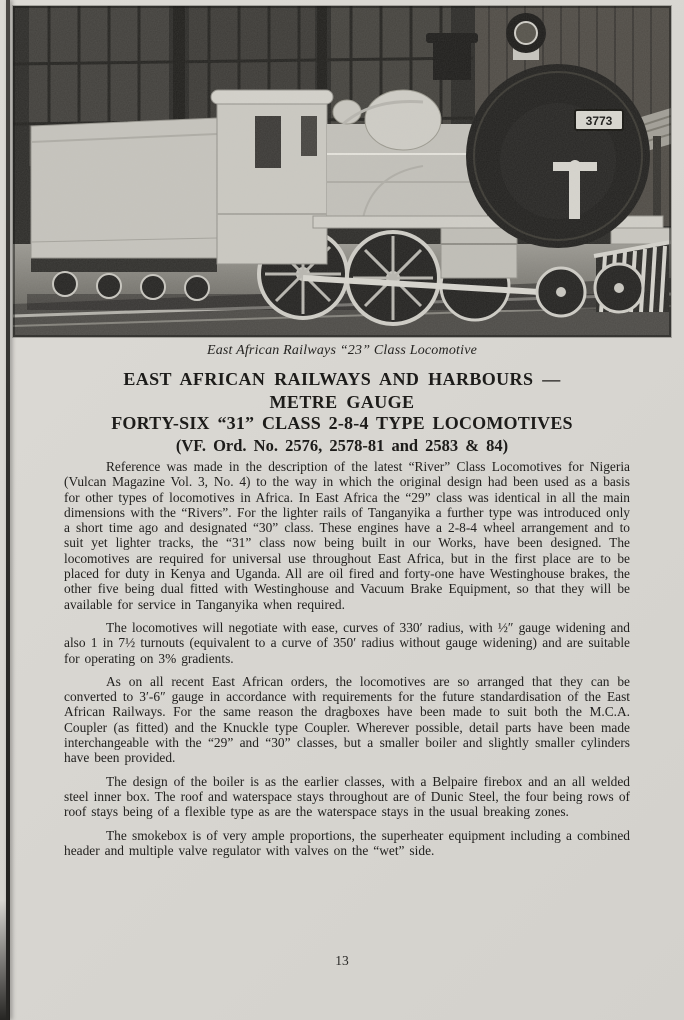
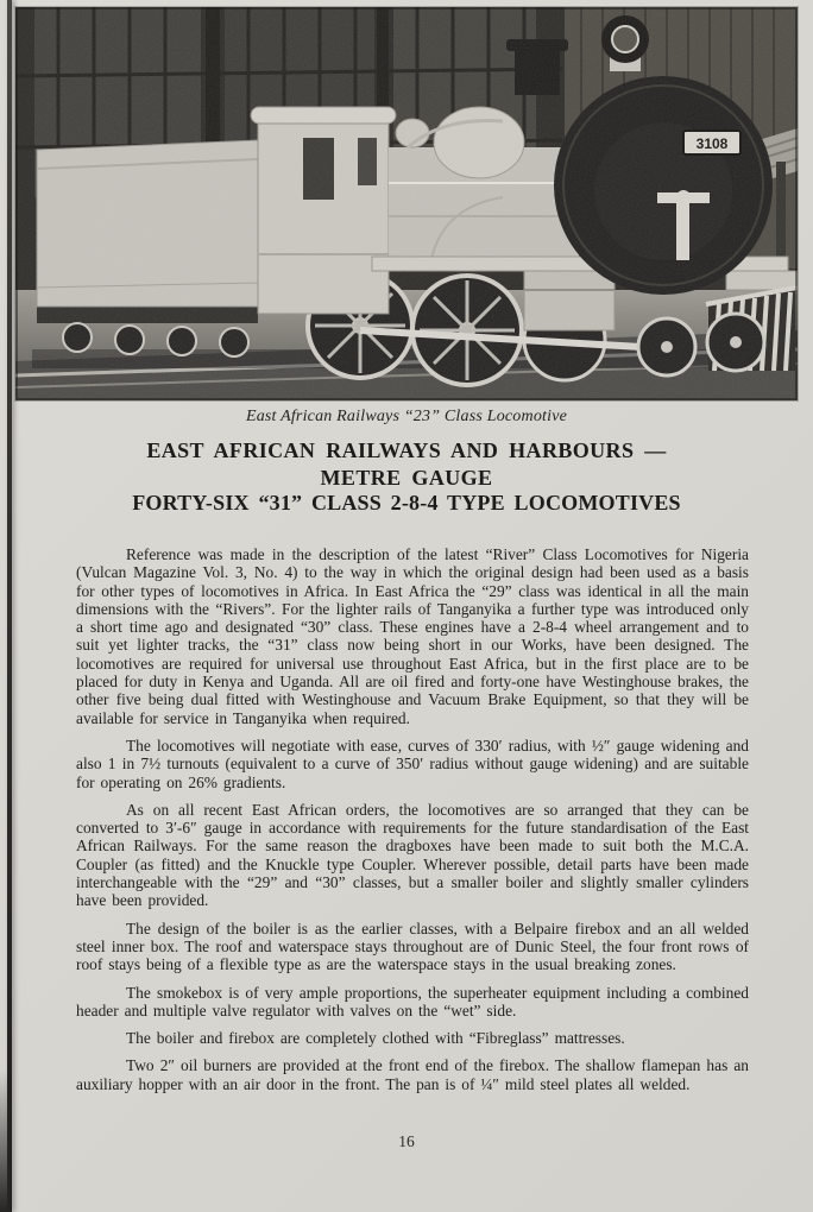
- 3773
+ 3108
  East African Railways “23” Class Locomotive
  EAST AFRICAN RAILWAYS AND HARBOURS —
  METRE GAUGE
  FORTY-SIX “31” CLASS 2-8-4 TYPE LOCOMOTIVES
- (VF. Ord. No. 2576, 2578-81 and 2583 & 84)
- Reference was made in the description of the latest “River” Class Locomotives for Nigeria (Vulcan Magazine Vol. 3, No. 4) to the way in which the original design had been used as a basis for other types of locomotives in Africa. In East Africa the “29” class was identical in all the main dimensions with the “Rivers”. For the lighter rails of Tanganyika a further type was introduced only a short time ago and designated “30” class. These engines have a 2-8-4 wheel arrangement and to suit yet lighter tracks, the “31” class now being built in our Works, have been designed. The locomotives are required for universal use throughout East Africa, but in the first place are to be placed for duty in Kenya and Uganda. All are oil fired and forty-one have Westinghouse brakes, the other five being dual fitted with Westinghouse and Vacuum Brake Equipment, so that they will be available for service in Tanganyika when required.
+ Reference was made in the description of the latest “River” Class Locomotives for Nigeria (Vulcan Magazine Vol. 3, No. 4) to the way in which the original design had been used as a basis for other types of locomotives in Africa. In East Africa the “29” class was identical in all the main dimensions with the “Rivers”. For the lighter rails of Tanganyika a further type was introduced only a short time ago and designated “30” class. These engines have a 2-8-4 wheel arrangement and to suit yet lighter tracks, the “31” class now being short in our Works, have been designed. The locomotives are required for universal use throughout East Africa, but in the first place are to be placed for duty in Kenya and Uganda. All are oil fired and forty-one have Westinghouse brakes, the other five being dual fitted with Westinghouse and Vacuum Brake Equipment, so that they will be available for service in Tanganyika when required.
- The locomotives will negotiate with ease, curves of 330′ radius, with ½″ gauge widening and also 1 in 7½ turnouts (equivalent to a curve of 350′ radius without gauge widening) and are suitable for operating on 3% gradients.
+ The locomotives will negotiate with ease, curves of 330′ radius, with ½″ gauge widening and also 1 in 7½ turnouts (equivalent to a curve of 350′ radius without gauge widening) and are suitable for operating on 26% gradients.
  As on all recent East African orders, the locomotives are so arranged that they can be converted to 3′-6″ gauge in accordance with requirements for the future standardisation of the East African Railways. For the same reason the dragboxes have been made to suit both the M.C.A. Coupler (as fitted) and the Knuckle type Coupler. Wherever possible, detail parts have been made interchangeable with the “29” and “30” classes, but a smaller boiler and slightly smaller cylinders have been provided.
- The design of the boiler is as the earlier classes, with a Belpaire firebox and an all welded steel inner box. The roof and waterspace stays throughout are of Dunic Steel, the four being rows of roof stays being of a flexible type as are the waterspace stays in the usual breaking zones.
+ The design of the boiler is as the earlier classes, with a Belpaire firebox and an all welded steel inner box. The roof and waterspace stays throughout are of Dunic Steel, the four front rows of roof stays being of a flexible type as are the waterspace stays in the usual breaking zones.
  The smokebox is of very ample proportions, the superheater equipment including a combined header and multiple valve regulator with valves on the “wet” side.
+ The boiler and firebox are completely clothed with “Fibreglass” mattresses.
+ Two 2″ oil burners are provided at the front end of the firebox. The shallow flamepan has an auxiliary hopper with an air door in the front. The pan is of ¼″ mild steel plates all welded.
- 13
+ 16
